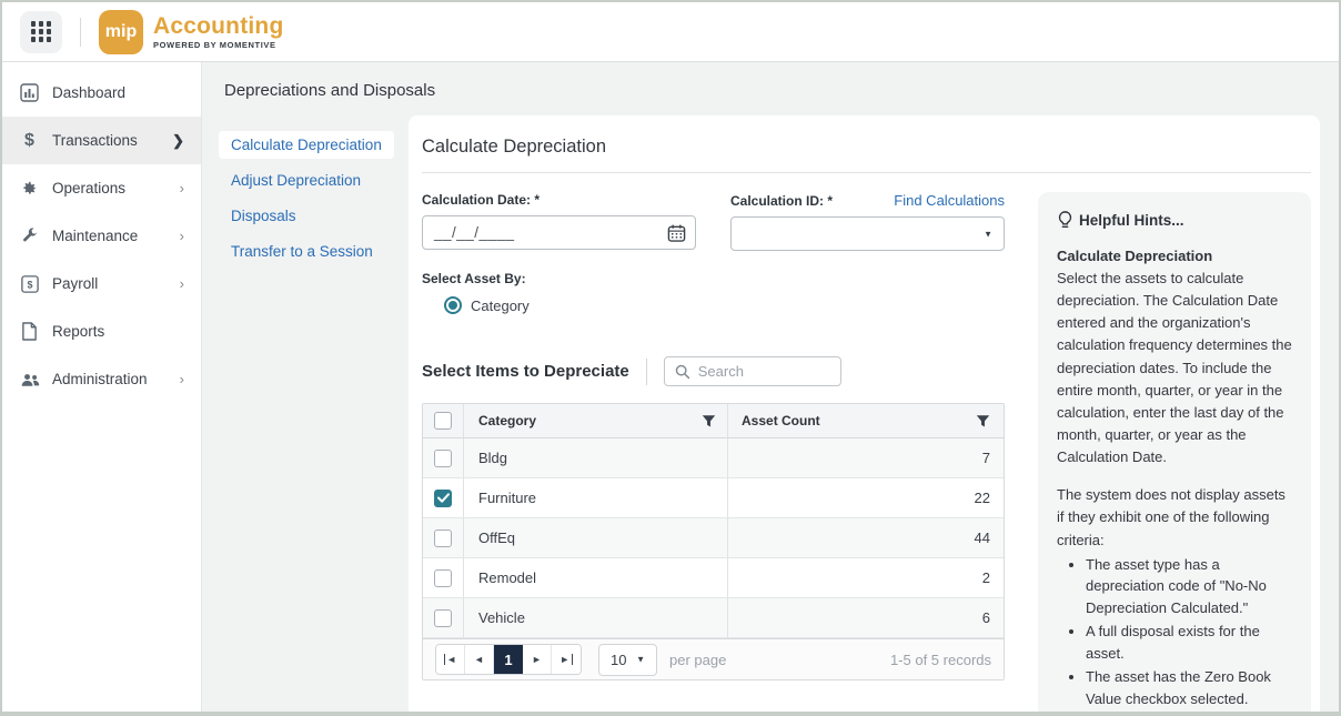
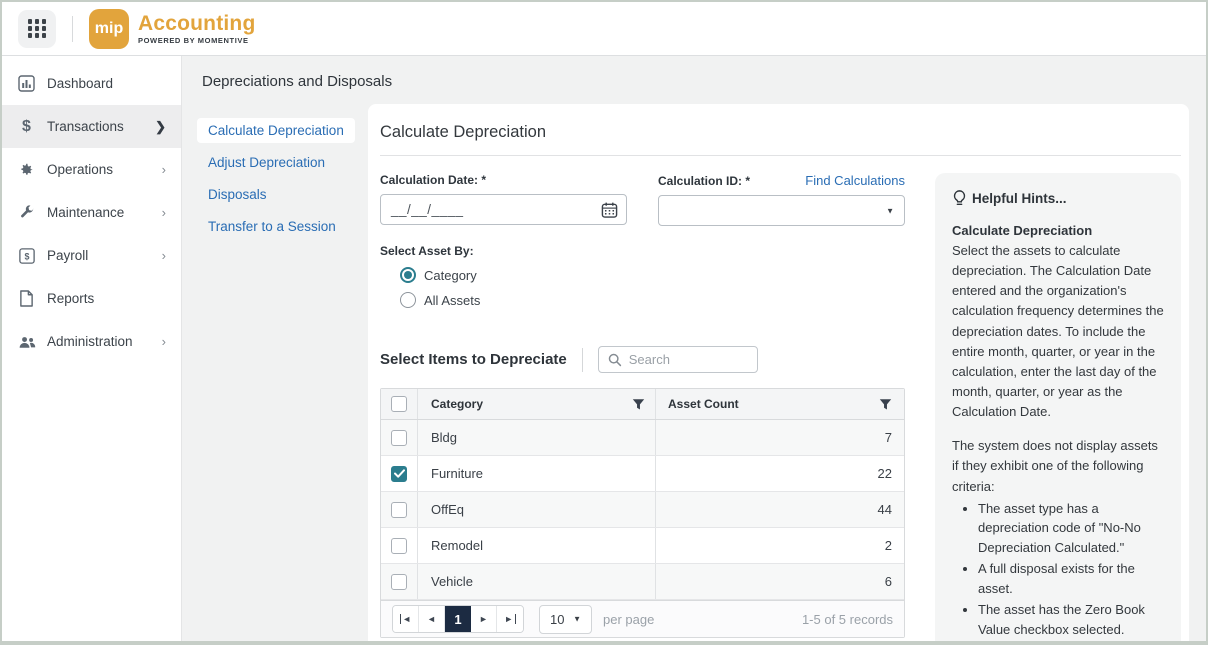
  mip
  Accounting
  POWERED BY MOMENTIVE
  Dashboard
  $
  Transactions
  ❯
  Operations
  ›
  Maintenance
  ›
  $
  Payroll
  ›
  Reports
  Administration
  ›
  Depreciations and Disposals
  Calculate Depreciation
  Adjust Depreciation
  Disposals
  Transfer to a Session
  Calculate Depreciation
  Calculation Date: *
  __/__/____
  Calculation ID: *
  Find Calculations
  ▼
  Select Asset By:
  Category
+ All Assets
  Select Items to Depreciate
  Search
  Category
  Asset Count
  Bldg
  7
  Furniture
  22
  OffEq
  44
  Remodel
  2
  Vehicle
  6
  ◄
  ◄
  1
  ►
  ►
  10
  ▼
  per page
  1-5 of 5 records
  Helpful Hints...
  Calculate Depreciation
  Select the assets to calculate depreciation. The Calculation Date entered and the organization's calculation frequency determines the depreciation dates. To include the entire month, quarter, or year in the calculation, enter the last day of the month, quarter, or year as the Calculation Date.
  The system does not display assets if they exhibit one of the following criteria:
  The asset type has a depreciation code of "No-No Depreciation Calculated."
  A full disposal exists for the asset.
  The asset has the Zero Book Value checkbox selected.
